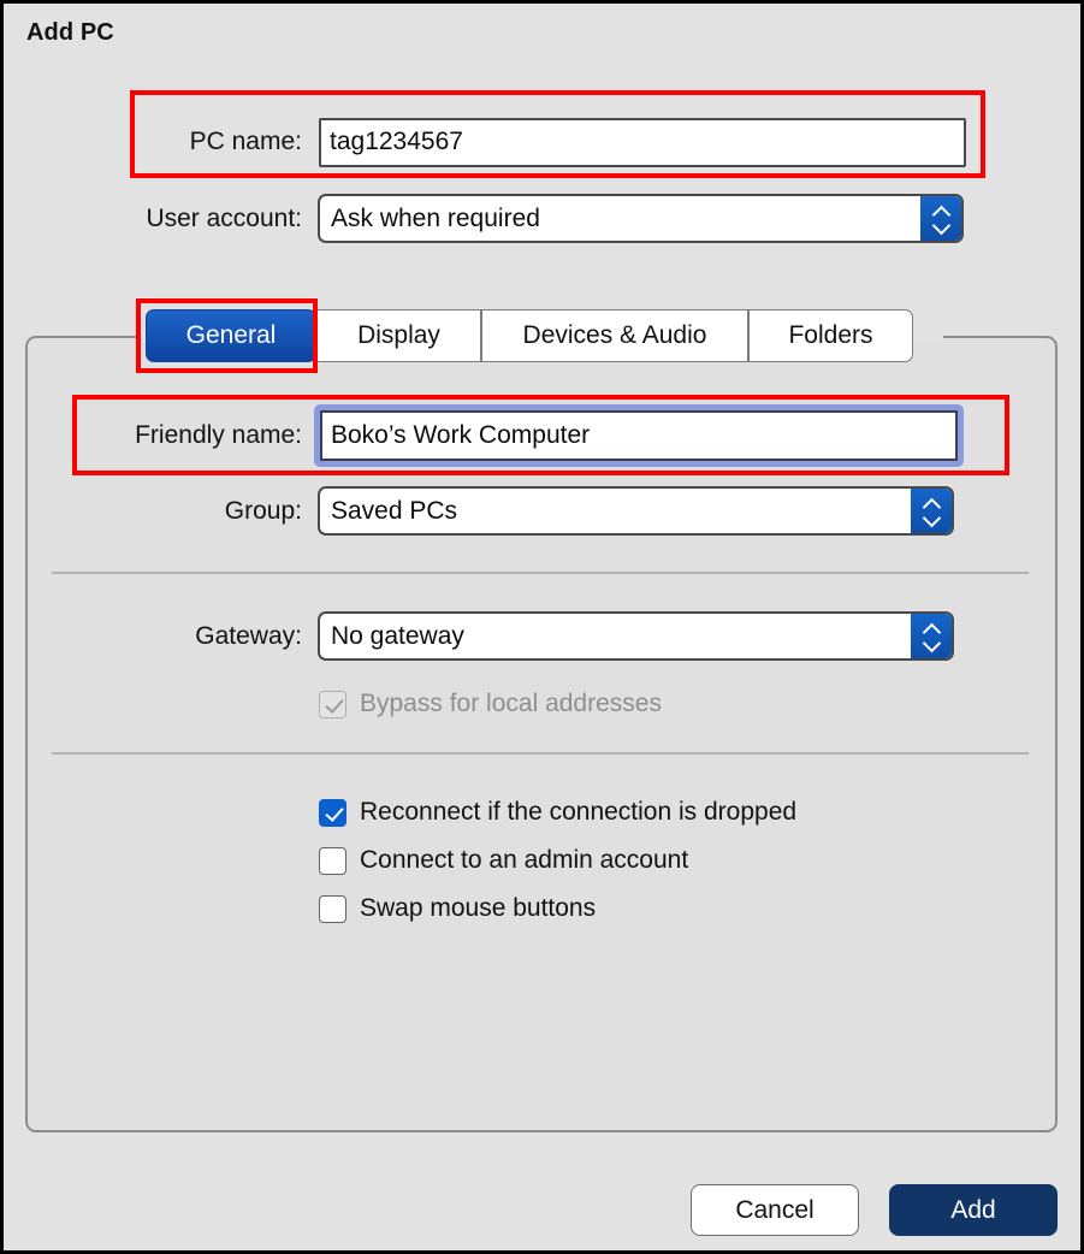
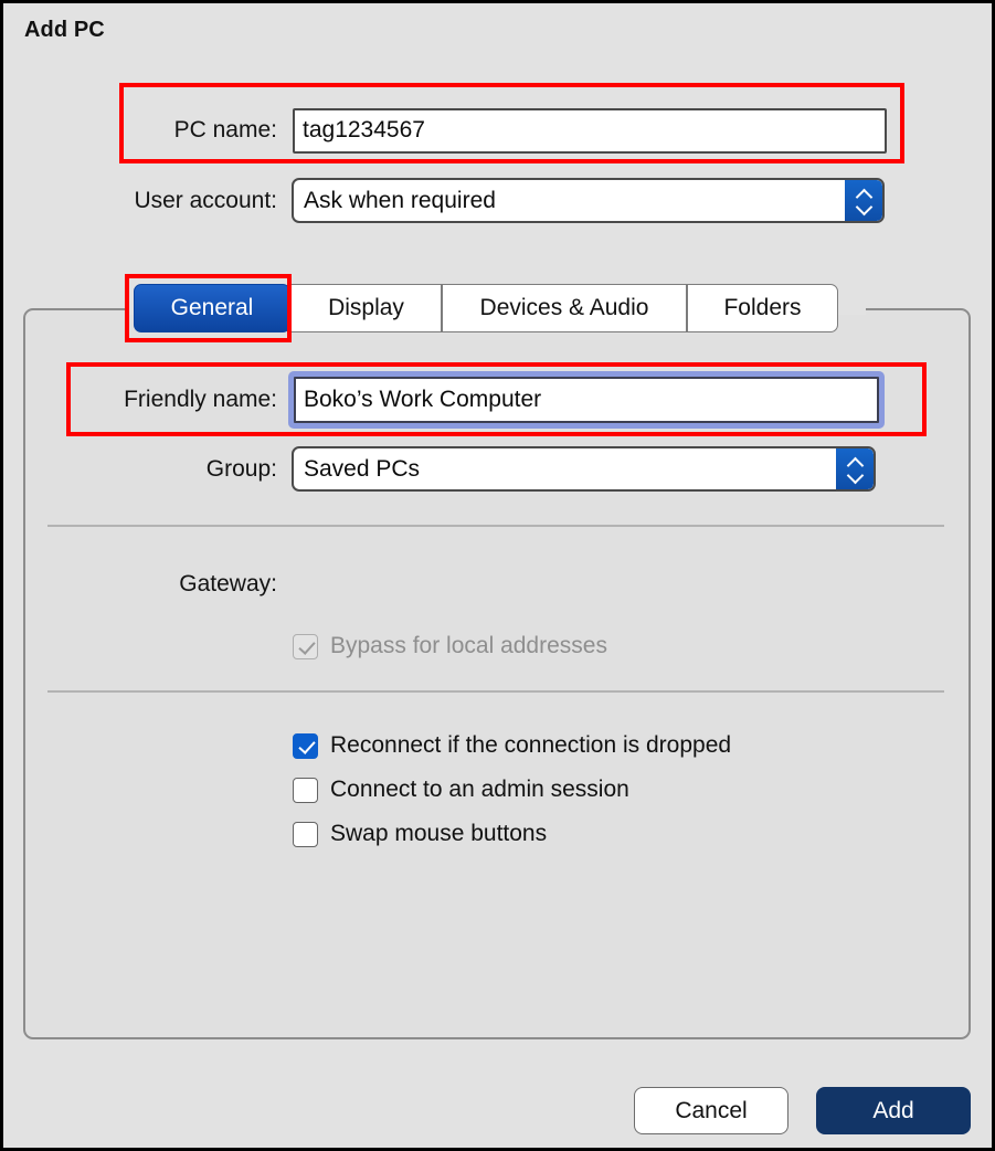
  Add PC
  PC name:
  tag1234567
  User account:
  Ask when required
  General
  Display
  Devices & Audio
  Folders
  Friendly name:
  Boko’s Work Computer
  Group:
  Saved PCs
  Gateway:
- No gateway
  Bypass for local addresses
  Reconnect if the connection is dropped
- Connect to an admin account
+ Connect to an admin session
  Swap mouse buttons
  Cancel
  Add
